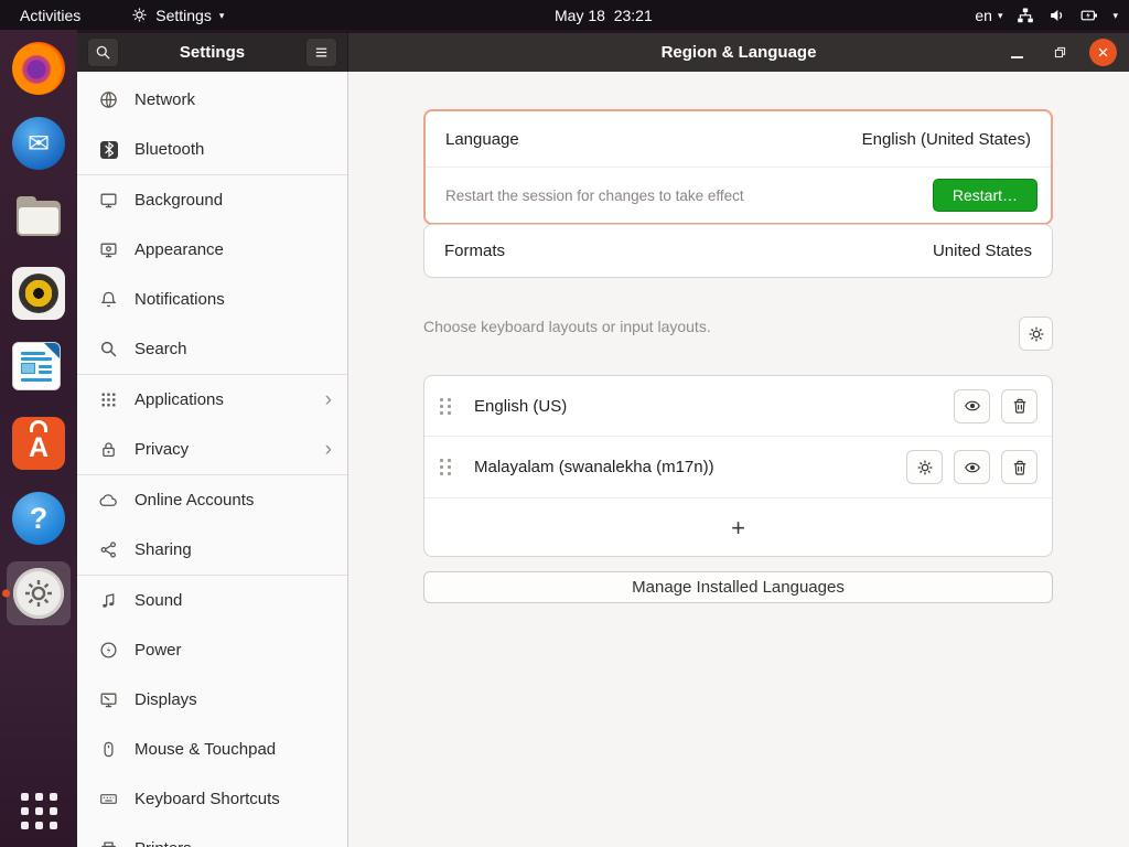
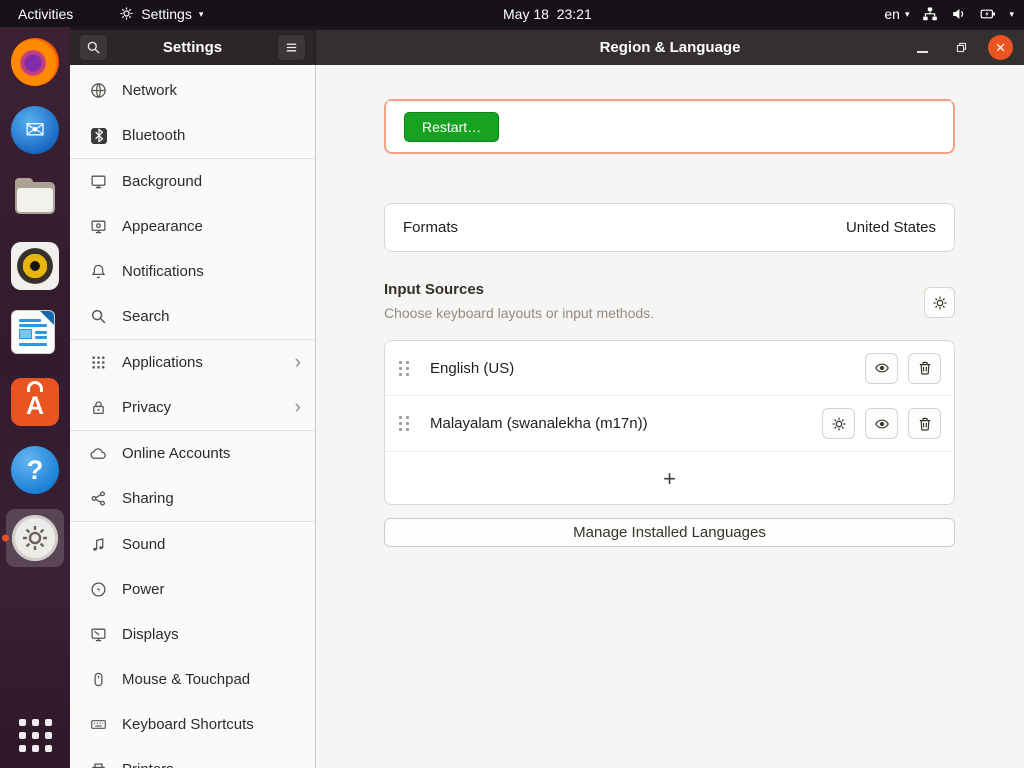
  Activities
  Settings
  ▾
  May 18 23:21
  en
  ▾
  ▾
  ✉
  A
  ?
  Settings
  Region & Language
  Network
  Bluetooth
  Background
  Appearance
  Notifications
  Search
  Applications
  ›
  Privacy
  ›
  Online Accounts
  Sharing
  Sound
  Power
  Displays
  Mouse & Touchpad
  Keyboard Shortcuts
- Language
- English (United States)
- Restart the session for changes to take effect
  Restart…
  Formats
  United States
+ Input Sources
- Choose keyboard layouts or input layouts.
+ Choose keyboard layouts or input methods.
  English (US)
  Malayalam (swanalekha (m17n))
  +
  Manage Installed Languages
